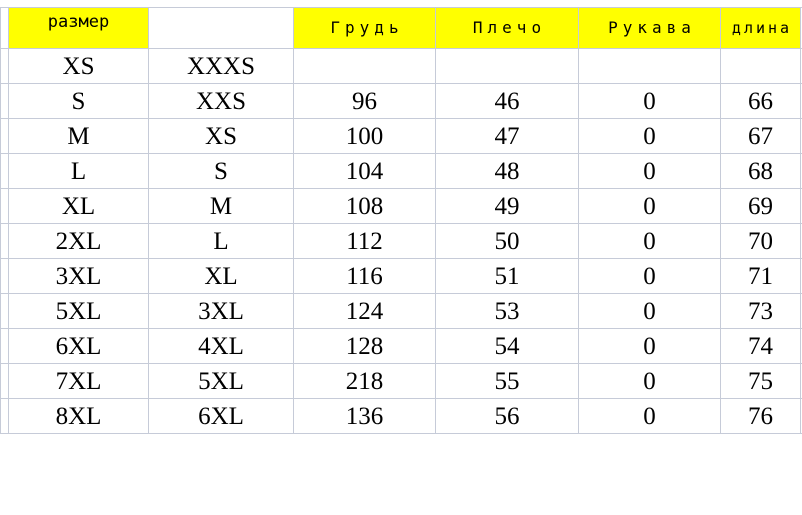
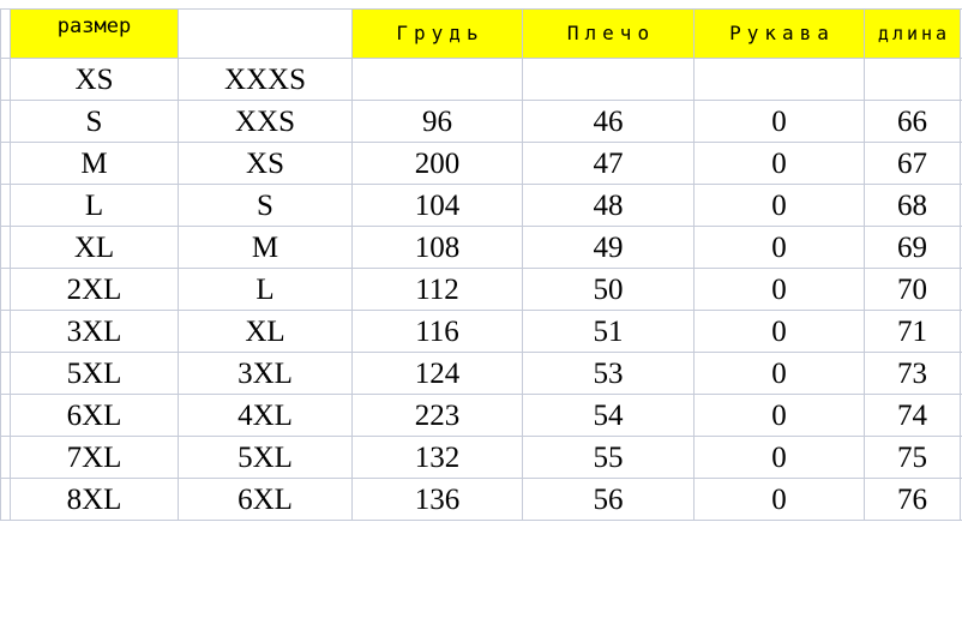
  	размер		Грудь	Плечо	Рукава	длина
  	XS	XXXS
  	S	XXS	96	46	0	66
- 	M	XS	100	47	0	67
+ 	M	XS	200	47	0	67
  	L	S	104	48	0	68
  	XL	M	108	49	0	69
  	2XL	L	112	50	0	70
  	3XL	XL	116	51	0	71
  	5XL	3XL	124	53	0	73
- 	6XL	4XL	128	54	0	74
+ 	6XL	4XL	223	54	0	74
- 	7XL	5XL	218	55	0	75
+ 	7XL	5XL	132	55	0	75
  	8XL	6XL	136	56	0	76
